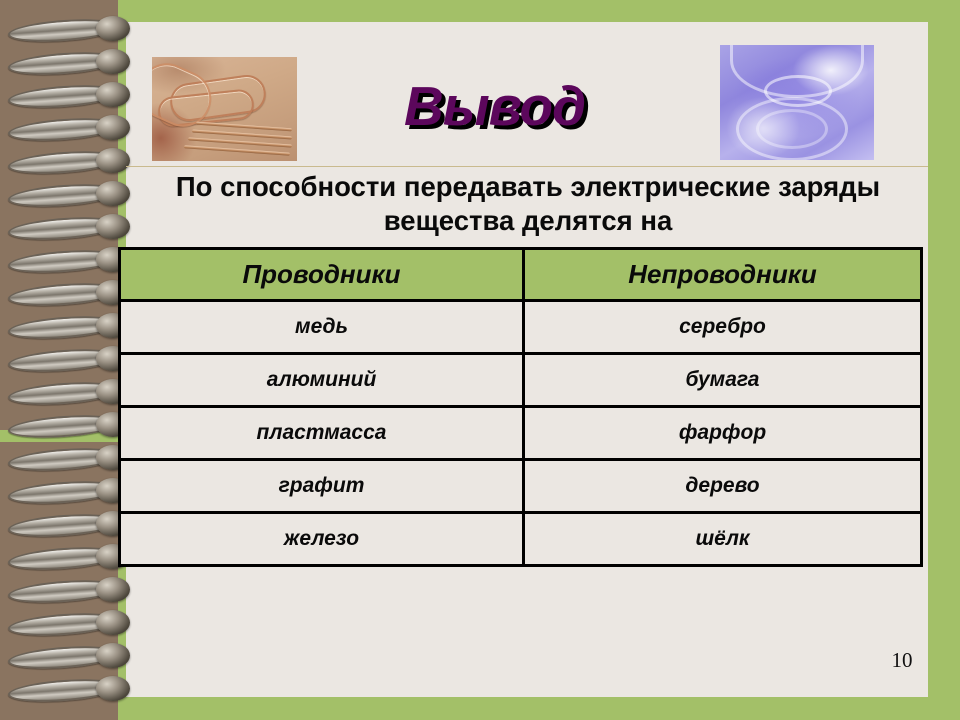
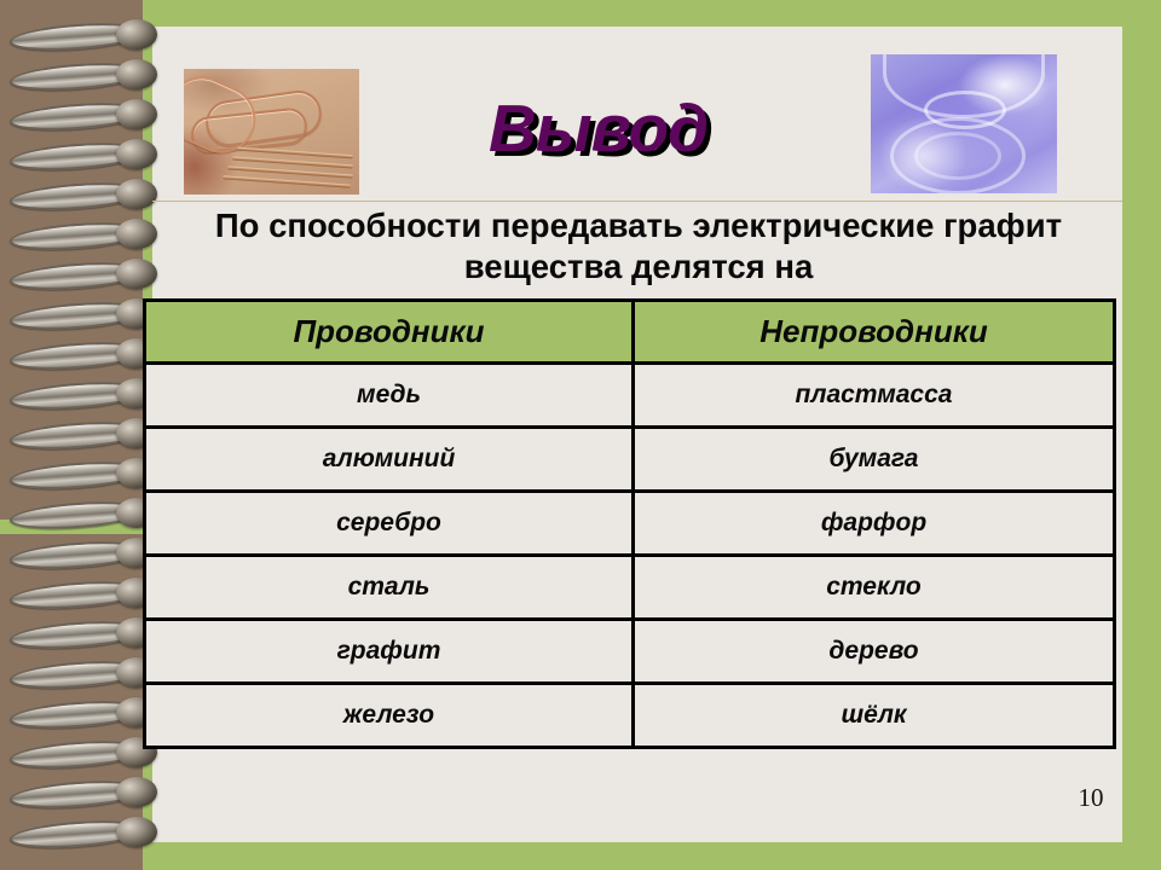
  Вывод
- По способности передавать электрические заряды вещества делятся на
+ По способности передавать электрические графит вещества делятся на
  Проводники	Непроводники
- медь	серебро
+ медь	пластмасса
  алюминий	бумага
- пластмасса	фарфор
+ серебро	фарфор
+ сталь	стекло
  графит	дерево
  железо	шёлк
  10
